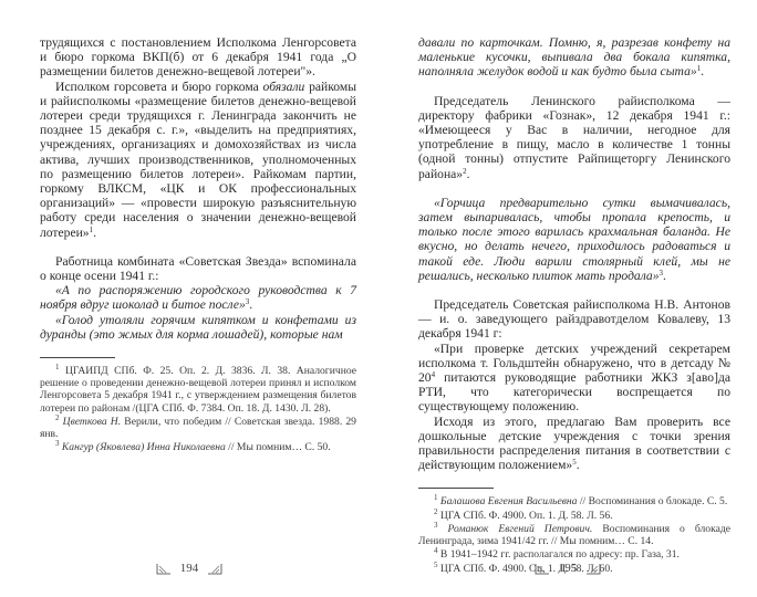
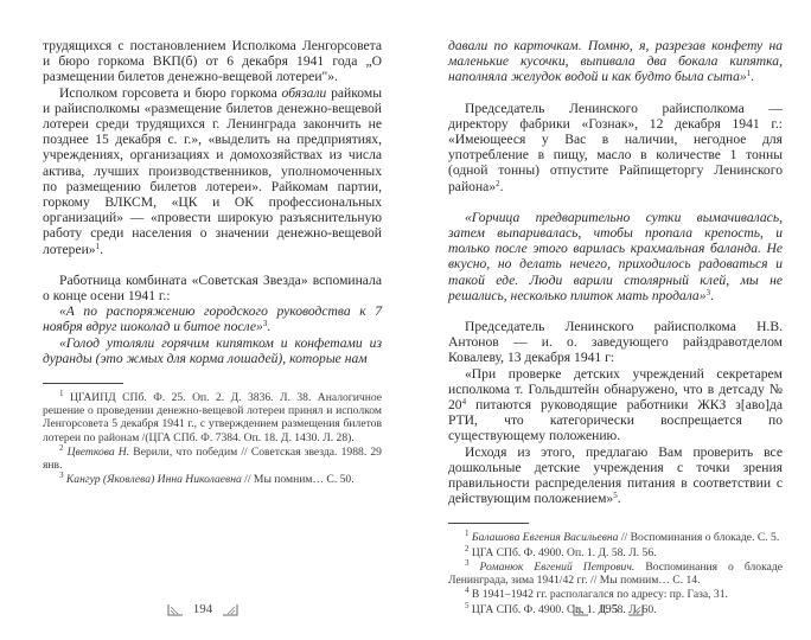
  трудящихся с постановлением Исполкома Ленгорсовета и бюро горкома ВКП(б) от 6 декабря 1941 года „О размещении билетов денежно-вещевой лотереи"».
  Исполком горсовета и бюро горкома обязали райкомы и райисполкомы «размещение билетов денежно-вещевой лотереи среди трудящихся г. Ленинграда закончить не позднее 15 декабря с. г.», «выделить на предприятиях, учреждениях, организациях и домохозяйствах из числа актива, лучших производственников, уполномоченных по размещению билетов лотереи». Райкомам партии, горкому ВЛКСМ, «ЦК и ОК профессиональных организаций» — «провести широкую разъяснительную работу среди населения о значении денежно-вещевой лотереи»1.
  Работница комбината «Советская Звезда» вспоминала о конце осени 1941 г.:
  «А по распоряжению городского руководства к 7 ноября вдруг шоколад и битое после»3.
  «Голод утоляли горячим кипятком и конфетами из дуранды (это жмых для корма лошадей), которые нам
  1 ЦГАИПД СПб. Ф. 25. Оп. 2. Д. 3836. Л. 38. Аналогичное решение о проведении денежно-вещевой лотереи принял и исполком Ленгорсовета 5 декабря 1941 г., с утверждением размещения билетов лотереи по районам /(ЦГА СПб. Ф. 7384. Оп. 18. Д. 1430. Л. 28).
  2 Цветкова Н. Верили, что победим // Советская звезда. 1988. 29 янв.
  3 Кангур (Яковлева) Инна Николаевна // Мы помним… С. 50.
  194
  давали по карточкам. Помню, я, разрезав конфету на маленькие кусочки, выпивала два бокала кипятка, наполняла желудок водой и как будто была сыта»1.
  Председатель Ленинского райисполкома — директору фабрики «Гознак», 12 декабря 1941 г.: «Имеющееся у Вас в наличии, негодное для употребление в пищу, масло в количестве 1 тонны (одной тонны) отпустите Райпищеторгу Ленинского района»2.
  «Горчица предварительно сутки вымачивалась, затем выпаривалась, чтобы пропала крепость, и только после этого варилась крахмальная баланда. Не вкусно, но делать нечего, приходилось радоваться и такой еде. Люди варили столярный клей, мы не решались, несколько плиток мать продала»3.
- Председатель Советская райисполкома Н.В. Антонов — и. о. заведующего райздравотделом Ковалеву, 13 декабря 1941 г:
+ Председатель Ленинского райисполкома Н.В. Антонов — и. о. заведующего райздравотделом Ковалеву, 13 декабря 1941 г:
  «При проверке детских учреждений секретарем исполкома т. Гольдштейн обнаружено, что в детсаду № 204 питаются руководящие работники ЖКЗ з[аво]да РТИ, что категорически воспрещается по существующему положению.
  Исходя из этого, предлагаю Вам проверить все дошкольные детские учреждения с точки зрения правильности распределения питания в соответствии с действующим положением»5.
  1 Балашова Евгения Васильевна // Воспоминания о блокаде. С. 5.
  2 ЦГА СПб. Ф. 4900. Оп. 1. Д. 58. Л. 56.
  3 Романюк Евгений Петрович. Воспоминания о блокаде Ленинграда, зима 1941/42 гг. // Мы помним… С. 14.
  4 В 1941–1942 гг. располагался по адресу: пр. Газа, 31.
  5 ЦГА СПб. Ф. 4900. О. 1. Д. 58. Л 60.
  195
